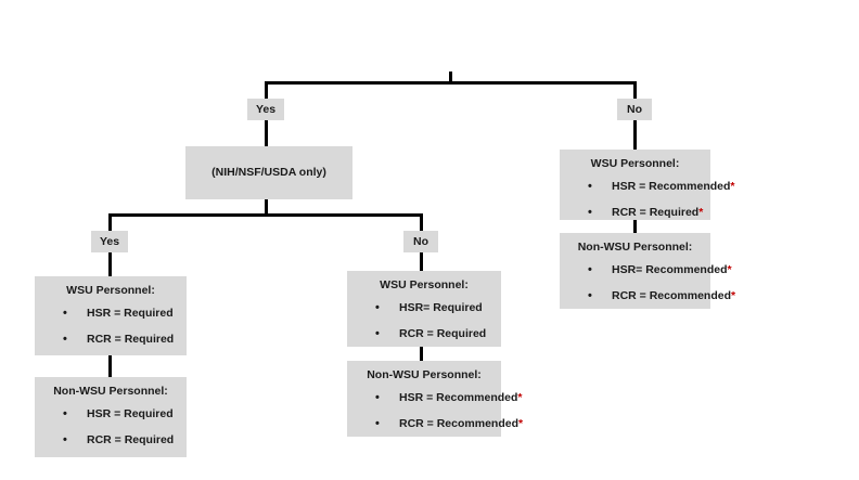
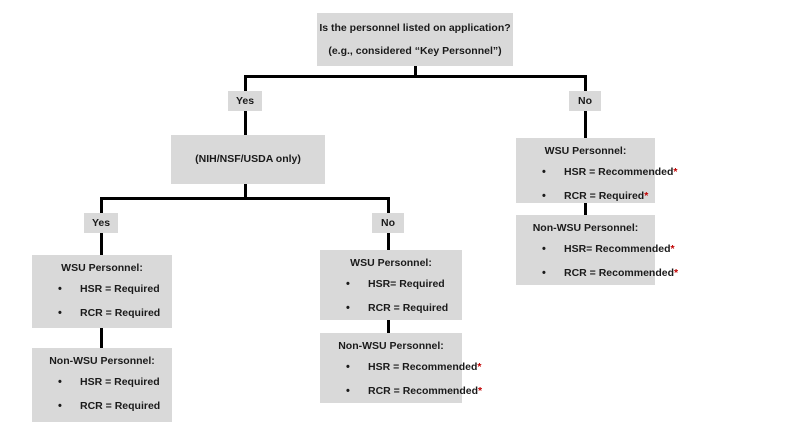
+ Is the personnel listed on application?
+ (e.g., considered “Key Personnel”)
  Yes
  No
  (NIH/NSF/USDA only)
  Yes
  No
  WSU Personnel:
  •
  HSR = Required
  •
  RCR = Required
  Non-WSU Personnel:
  •
  HSR = Required
  •
  RCR = Required
  WSU Personnel:
  •
  HSR= Required
  •
  RCR = Required
  Non-WSU Personnel:
  •
  HSR = Recommended*
  •
  RCR = Recommended*
  WSU Personnel:
  •
  HSR = Recommended*
  •
  RCR = Required*
  Non-WSU Personnel:
  •
  HSR= Recommended*
  •
  RCR = Recommended*
